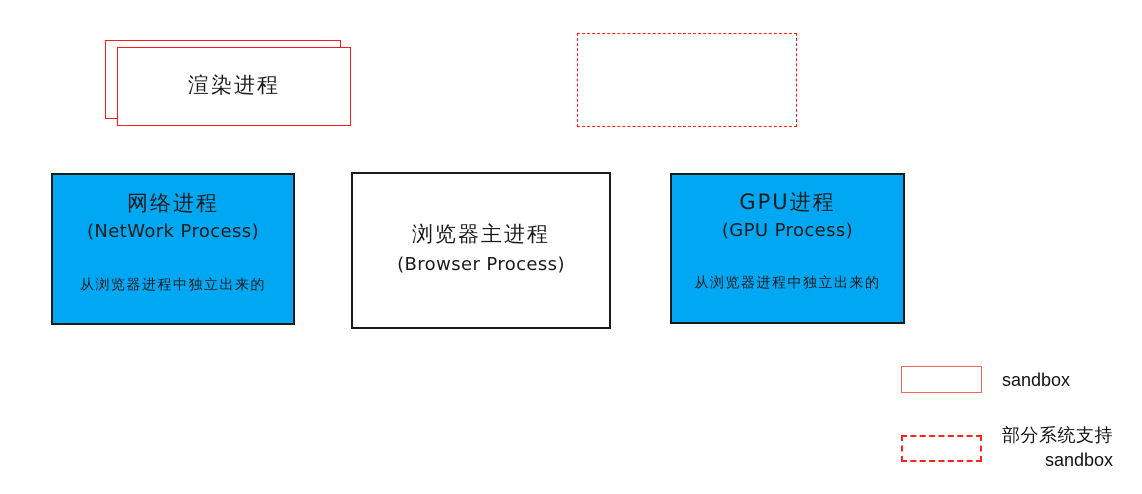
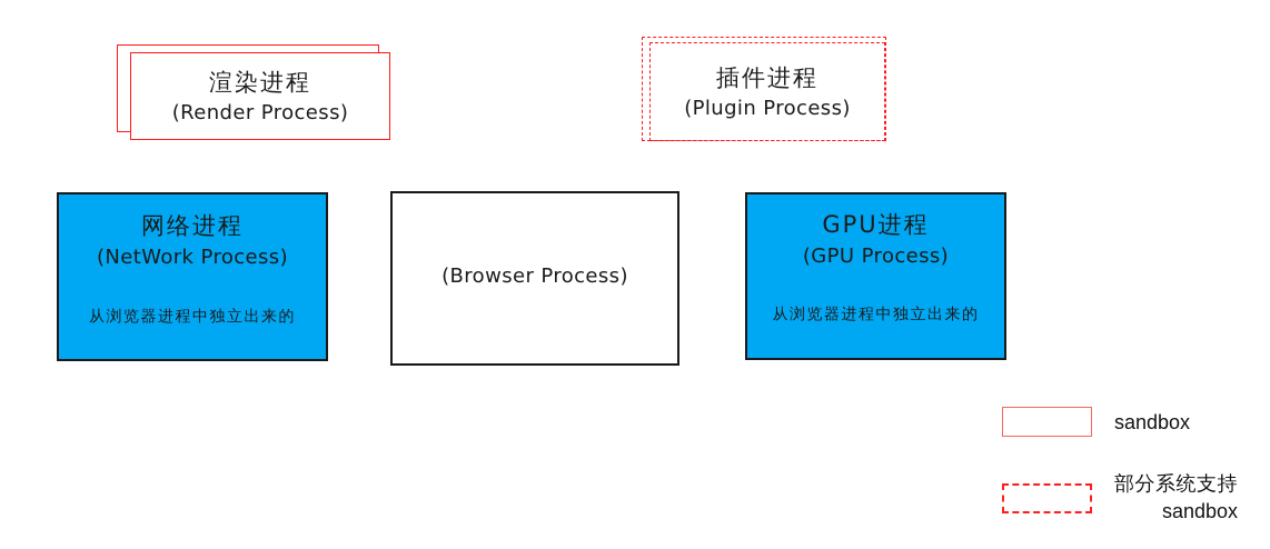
  渲染进程
+ (Render Process)
+ 插件进程
+ (Plugin Process)
  网络进程
  (NetWork Process)
  从浏览器进程中独立出来的
- 浏览器主进程
  (Browser Process)
  GPU进程
  (GPU Process)
  从浏览器进程中独立出来的
  sandbox
  部分系统支持
  sandbox
